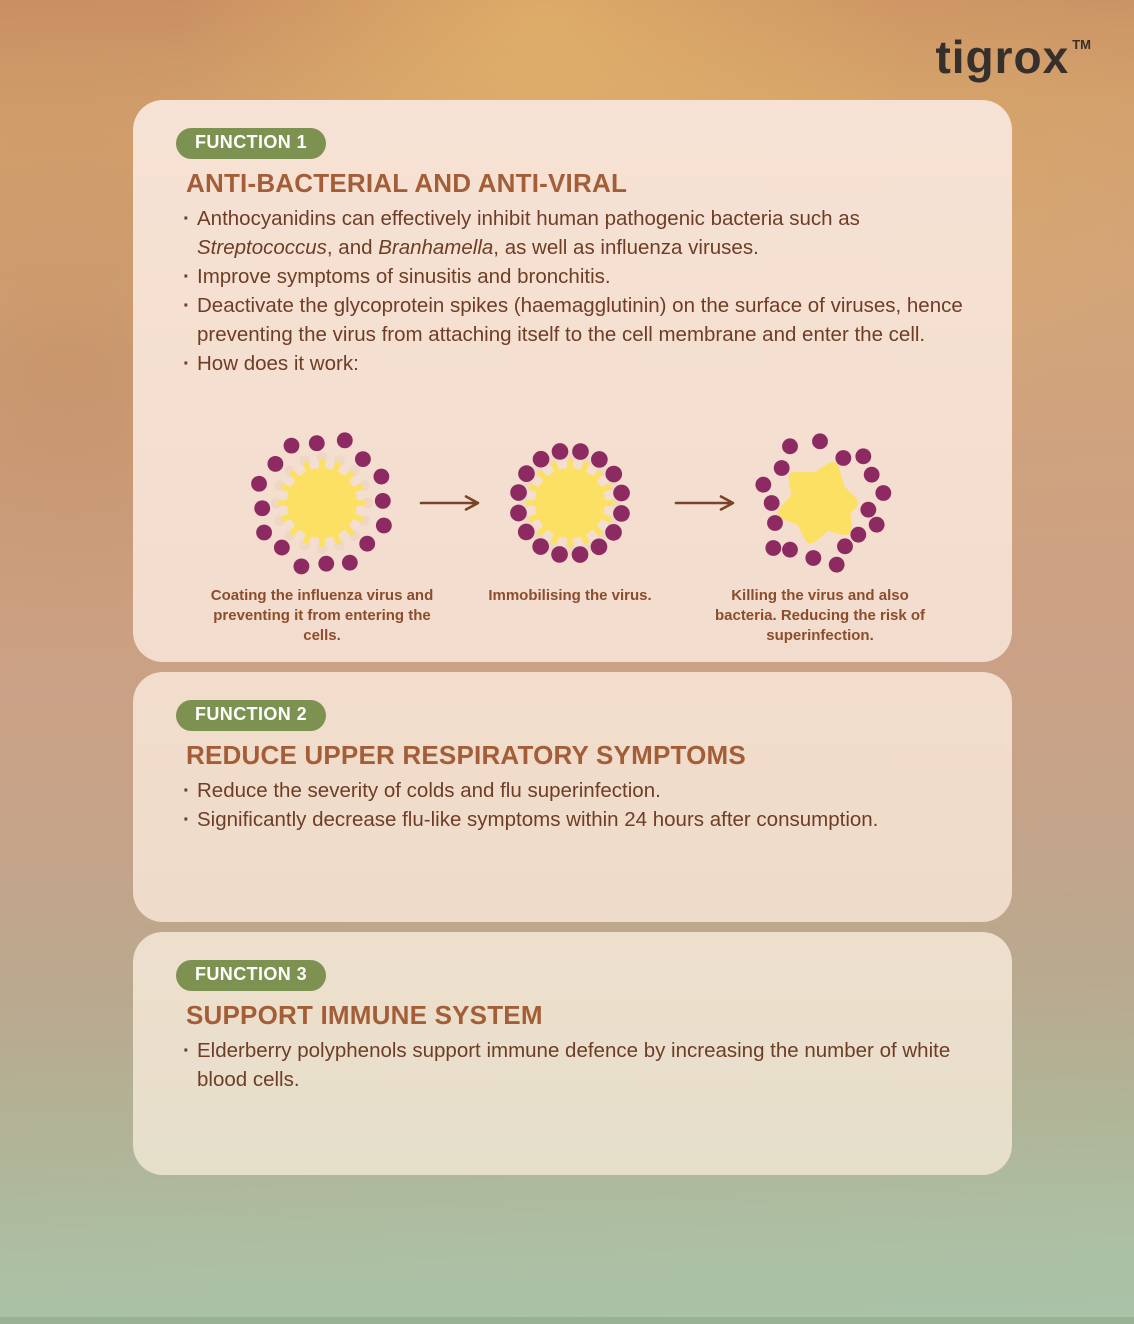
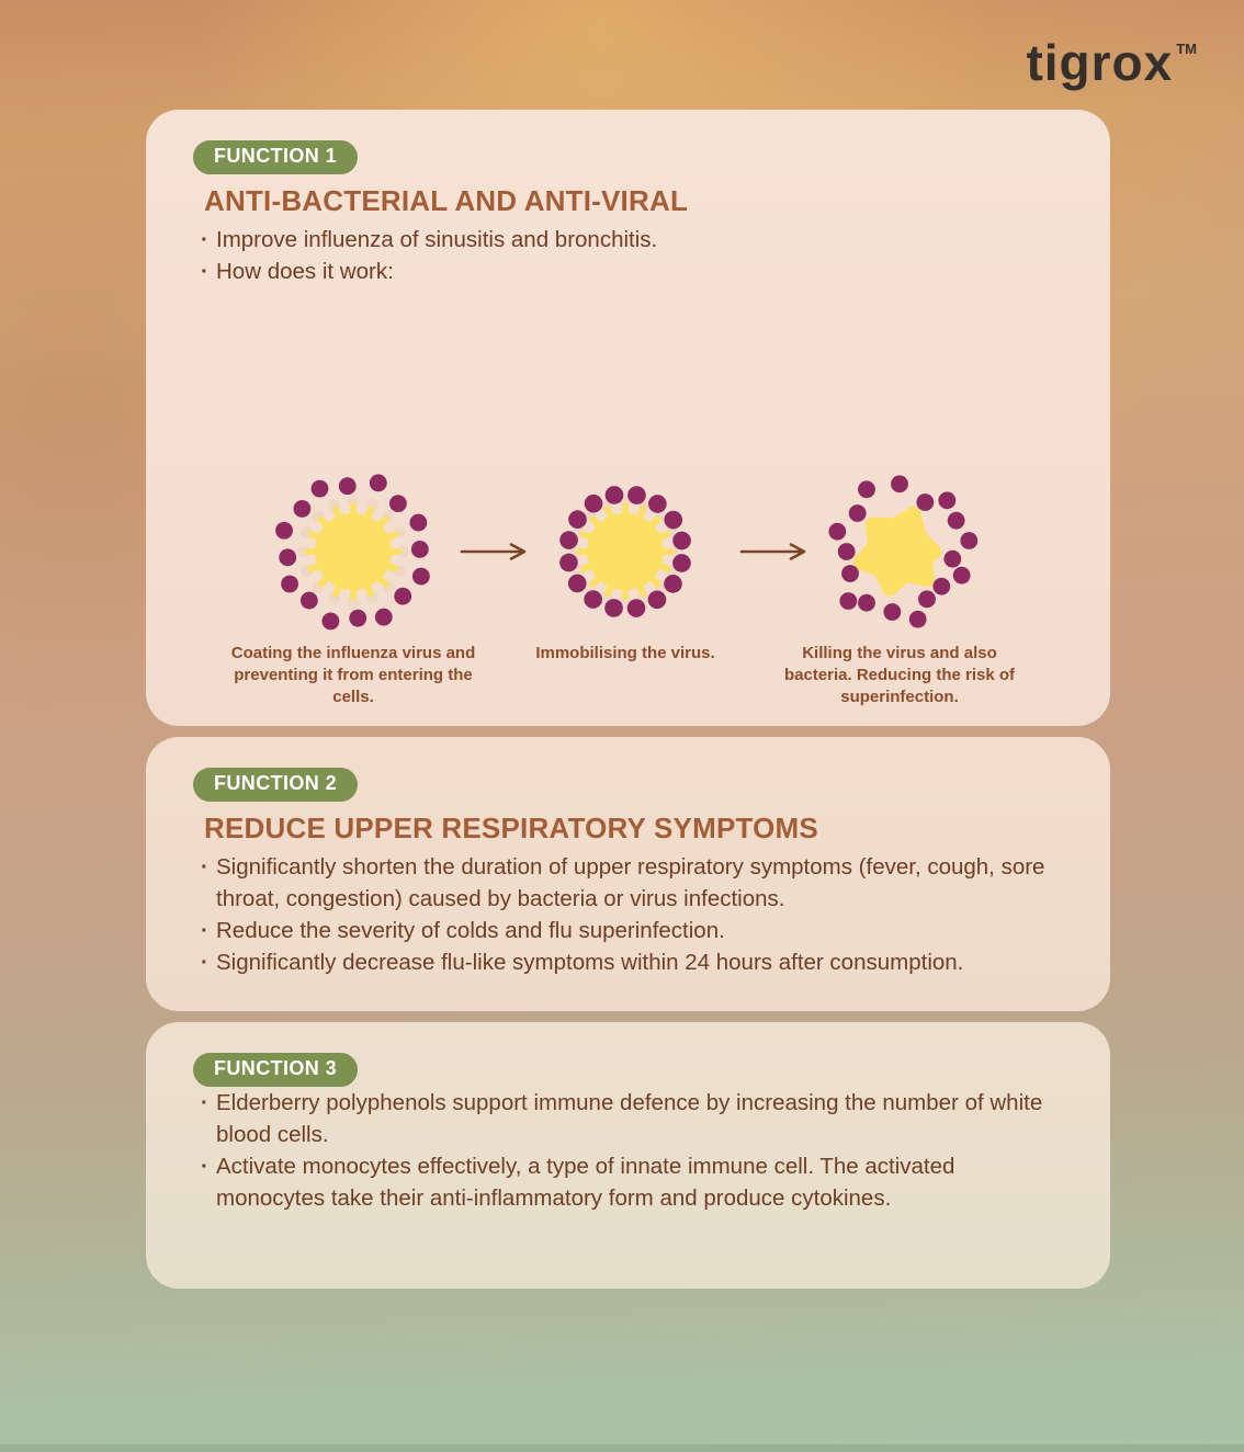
  tigrox TM
  FUNCTION 1
  ANTI-BACTERIAL AND ANTI-VIRAL
- Anthocyanidins can effectively inhibit human pathogenic bacteria such as Streptococcus, and Branhamella, as well as influenza viruses.
- Improve symptoms of sinusitis and bronchitis.
+ Improve influenza of sinusitis and bronchitis.
- Deactivate the glycoprotein spikes (haemagglutinin) on the surface of viruses, hence preventing the virus from attaching itself to the cell membrane and enter the cell.
  How does it work:
  Coating the influenza virus and preventing it from entering the cells.
  Immobilising the virus.
  Killing the virus and also bacteria. Reducing the risk of superinfection.
  FUNCTION 2
  REDUCE UPPER RESPIRATORY SYMPTOMS
+ Significantly shorten the duration of upper respiratory symptoms (fever, cough, sore throat, congestion) caused by bacteria or virus infections.
  Reduce the severity of colds and flu superinfection.
  Significantly decrease flu-like symptoms within 24 hours after consumption.
  FUNCTION 3
- SUPPORT IMMUNE SYSTEM
  Elderberry polyphenols support immune defence by increasing the number of white blood cells.
+ Activate monocytes effectively, a type of innate immune cell. The activated monocytes take their anti-inflammatory form and produce cytokines.
